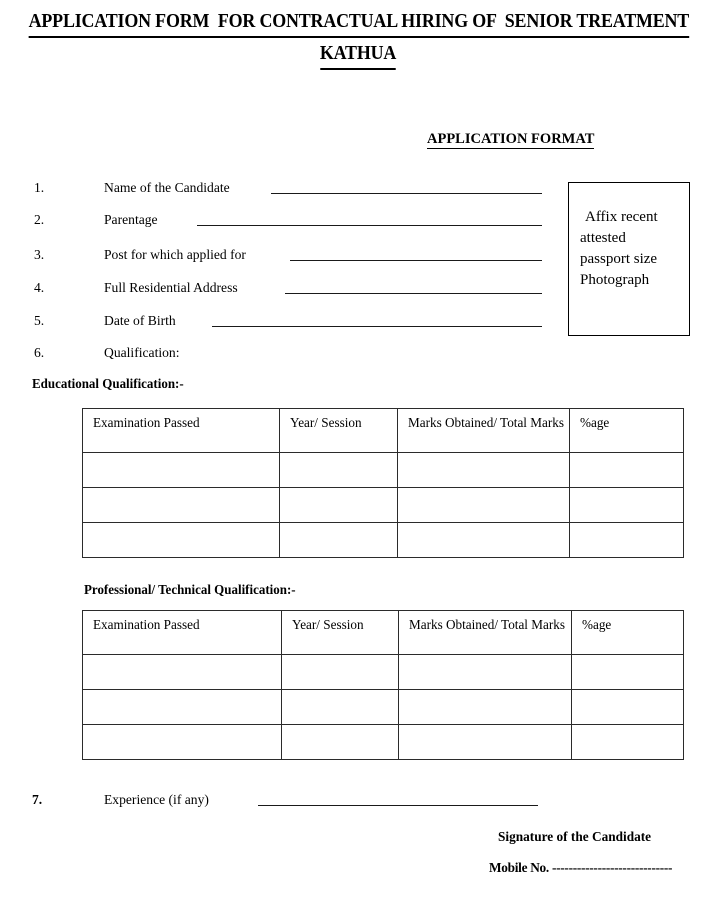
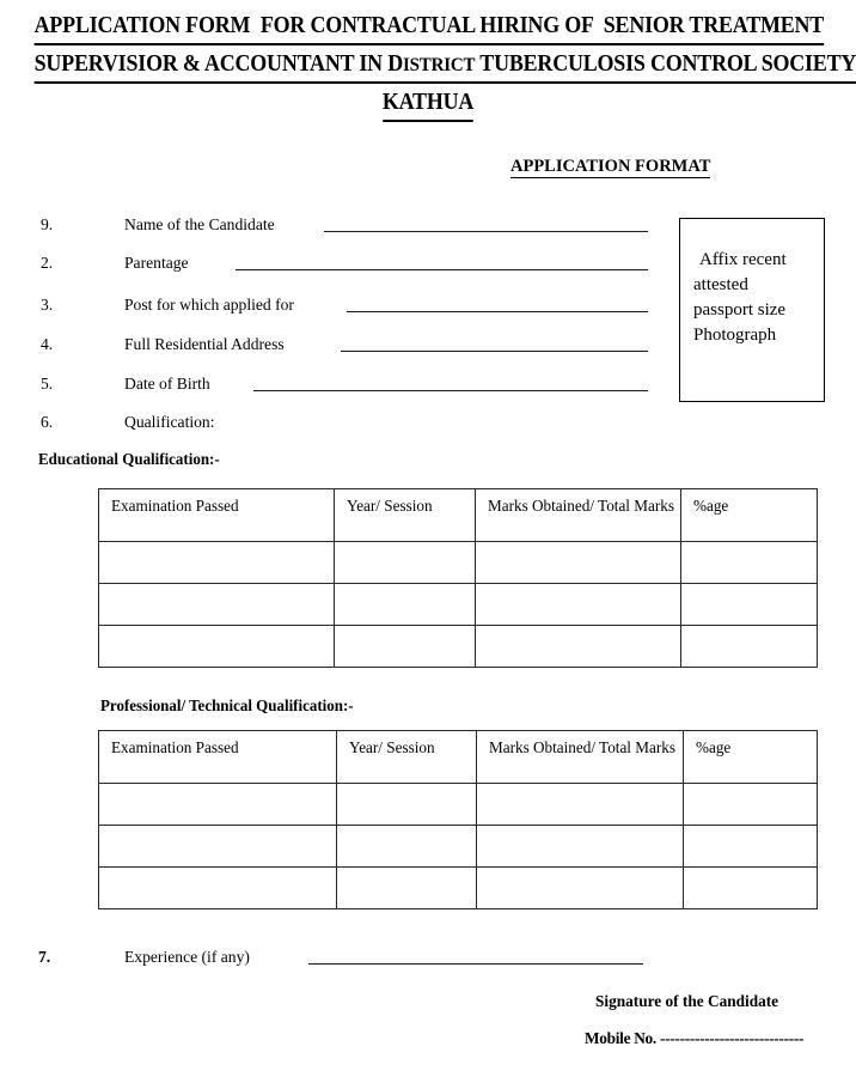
  APPLICATION FORM FOR CONTRACTUAL HIRING OF SENIOR TREATMENT
+ SUPERVISIOR & ACCOUNTANT IN DISTRICT TUBERCULOSIS CONTROL SOCIETY
  KATHUA
  APPLICATION FORMAT
- 1.
+ 9.
  Name of the Candidate
  2.
  Parentage
  3.
  Post for which applied for
  4.
  Full Residential Address
  5.
  Date of Birth
  6.
  Qualification:
  Affix recent
  attested
  passport size
  Photograph
  Educational Qualification:-
  Examination Passed	Year/ Session	Marks Obtained/ Total Marks	%age
  Professional/ Technical Qualification:-
  Examination Passed	Year/ Session	Marks Obtained/ Total Marks	%age
  7.
  Experience (if any)
  Signature of the Candidate
  Mobile No. -----------------------------
